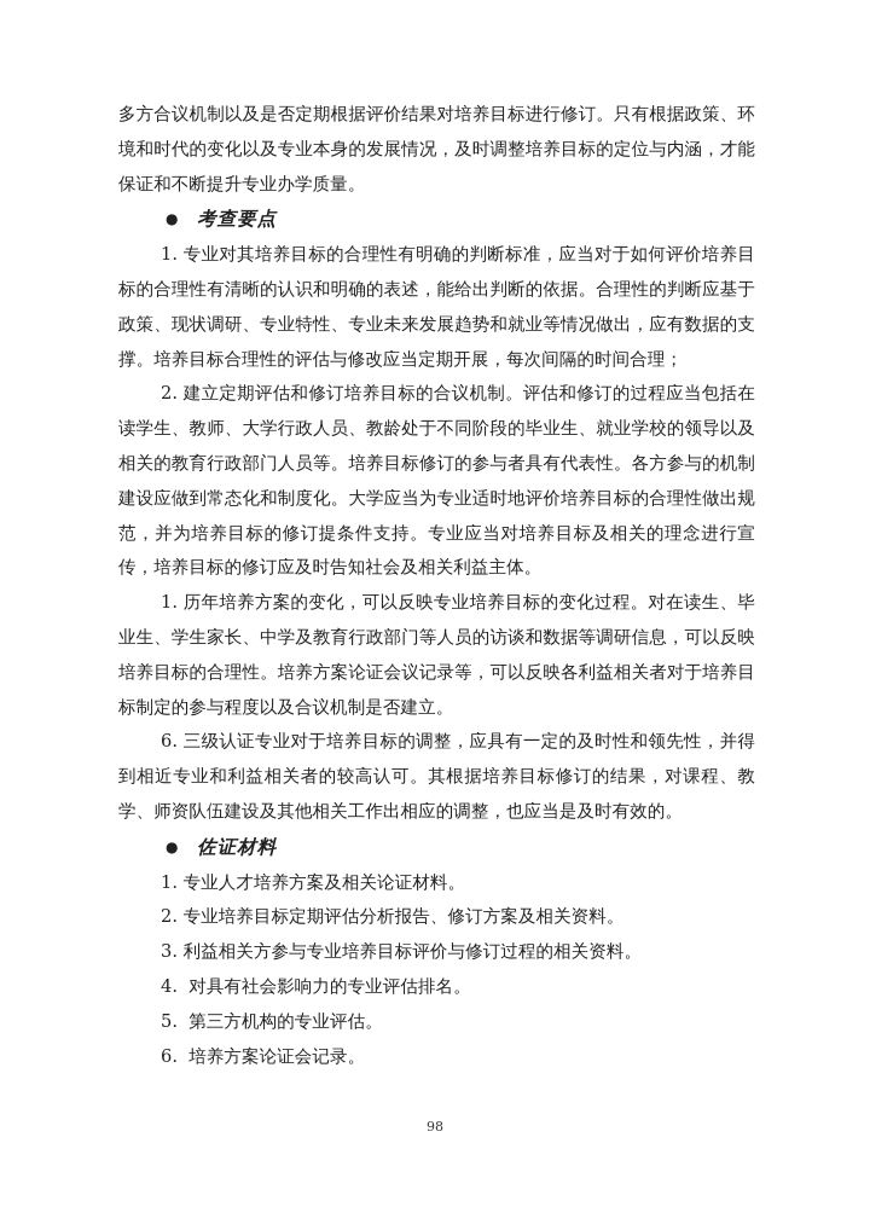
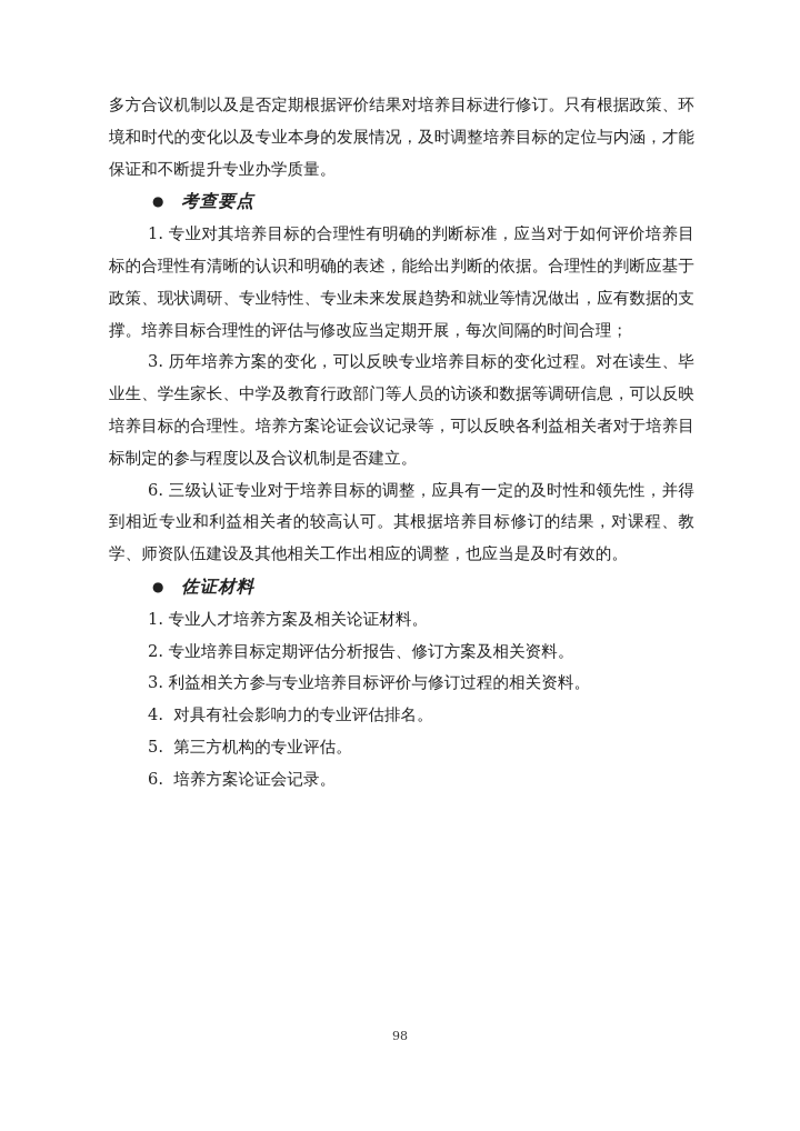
  多方合议机制以及是否定期根据评价结果对培养目标进行修订。只有根据政策、环境和时代的变化以及专业本身的发展情况，及时调整培养目标的定位与内涵，才能保证和不断提升专业办学质量。
  ● 考查要点
  1. 专业对其培养目标的合理性有明确的判断标准，应当对于如何评价培养目标的合理性有清晰的认识和明确的表述，能给出判断的依据。合理性的判断应基于政策、现状调研、专业特性、专业未来发展趋势和就业等情况做出，应有数据的支撑。培养目标合理性的评估与修改应当定期开展，每次间隔的时间合理；
- 2. 建立定期评估和修订培养目标的合议机制。评估和修订的过程应当包括在读学生、教师、大学行政人员、教龄处于不同阶段的毕业生、就业学校的领导以及相关的教育行政部门人员等。培养目标修订的参与者具有代表性。各方参与的机制建设应做到常态化和制度化。大学应当为专业适时地评价培养目标的合理性做出规范，并为培养目标的修订提条件支持。专业应当对培养目标及相关的理念进行宣传，培养目标的修订应及时告知社会及相关利益主体。
- 1. 历年培养方案的变化，可以反映专业培养目标的变化过程。对在读生、毕业生、学生家长、中学及教育行政部门等人员的访谈和数据等调研信息，可以反映培养目标的合理性。培养方案论证会议记录等，可以反映各利益相关者对于培养目标制定的参与程度以及合议机制是否建立。
+ 3. 历年培养方案的变化，可以反映专业培养目标的变化过程。对在读生、毕业生、学生家长、中学及教育行政部门等人员的访谈和数据等调研信息，可以反映培养目标的合理性。培养方案论证会议记录等，可以反映各利益相关者对于培养目标制定的参与程度以及合议机制是否建立。
  6. 三级认证专业对于培养目标的调整，应具有一定的及时性和领先性，并得到相近专业和利益相关者的较高认可。其根据培养目标修订的结果，对课程、教学、师资队伍建设及其他相关工作出相应的调整，也应当是及时有效的。
  ● 佐证材料
  1. 专业人才培养方案及相关论证材料。
  2. 专业培养目标定期评估分析报告、修订方案及相关资料。
  3. 利益相关方参与专业培养目标评价与修订过程的相关资料。
  4. 对具有社会影响力的专业评估排名。
  5. 第三方机构的专业评估。
  6. 培养方案论证会记录。
  98
